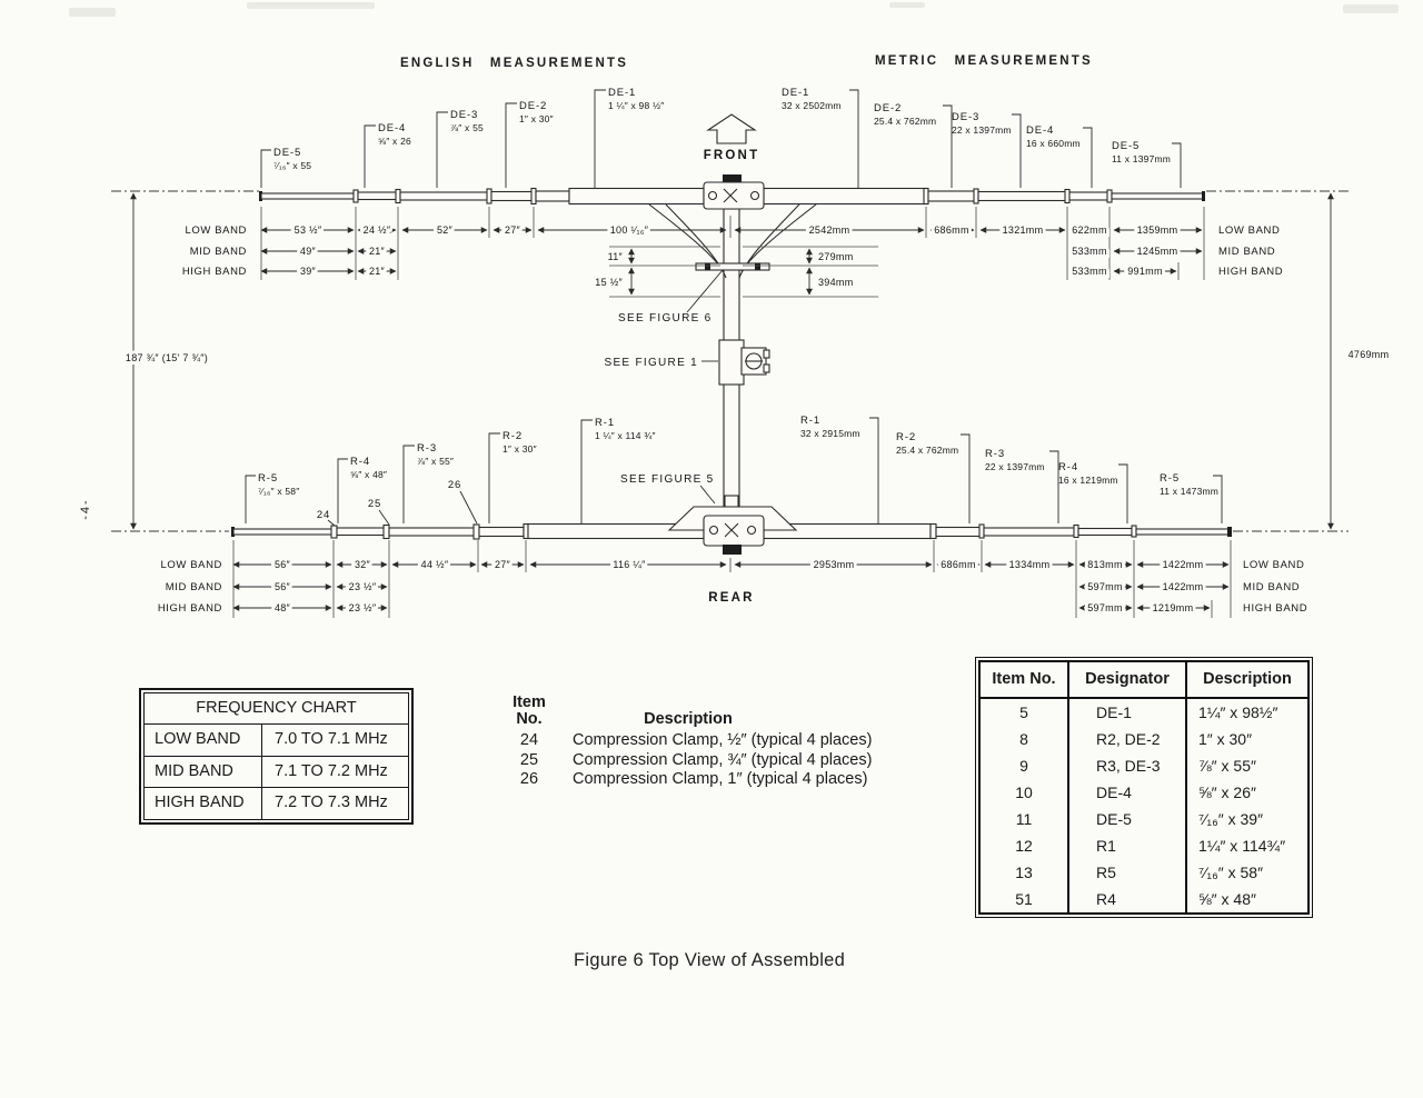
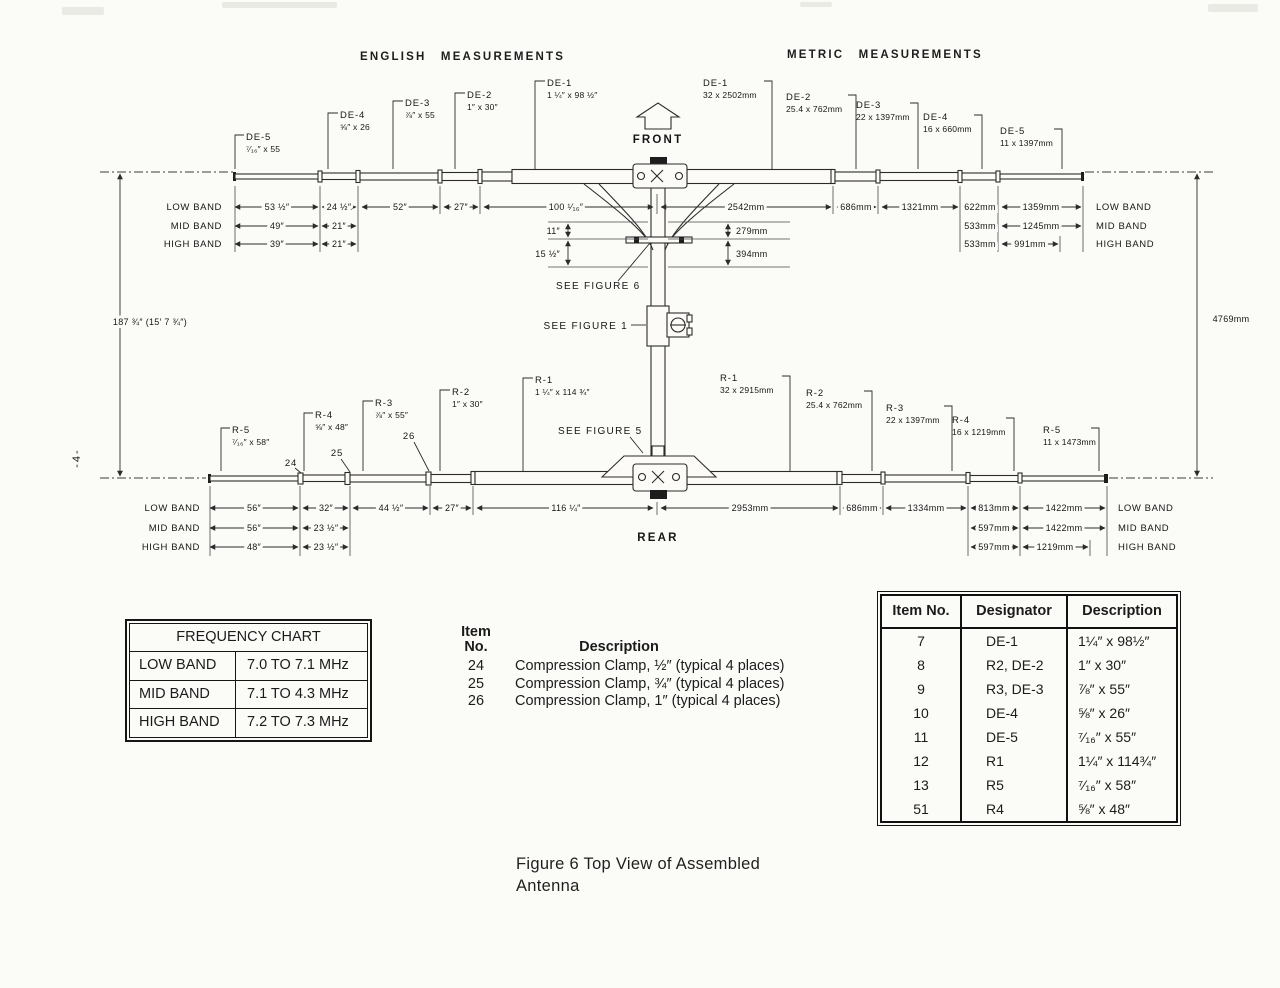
  ENGLISH MEASUREMENTS
  METRIC MEASUREMENTS
  187 ¾″ (15′ 7 ¾″)
  4769mm
  FRONT
  REAR
  SEE FIGURE 6
  SEE FIGURE 1
  SEE FIGURE 5
  LOW BAND
  MID BAND
  HIGH BAND
  LOW BAND
  MID BAND
  HIGH BAND
  LOW BAND
  MID BAND
  HIGH BAND
  LOW BAND
  MID BAND
  HIGH BAND
  53 ½″
  24 ½″
  52″
  27″
  100 ¹⁄₁₆″
  49″
  21″
  39″
  21″
  2542mm
  686mm
  1321mm
  622mm
  1359mm
  533mm
  1245mm
  533mm
  991mm
  11″
  15 ½″
  279mm
  394mm
  56″
  32″
  44 ½″
  27″
  116 ¼″
  56″
  23 ½″
  48″
  23 ½″
  2953mm
  686mm
  1334mm
  813mm
  1422mm
  597mm
  1422mm
  597mm
  1219mm
  DE-5
  ⁷⁄₁₆″ x 55
  DE-4
  ⅝″ x 26
  DE-3
  ⅞″ x 55
  DE-2
  1″ x 30″
  DE-1
  1 ¼″ x 98 ½″
  DE-1
  32 x 2502mm
  DE-2
  25.4 x 762mm
  DE-3
  22 x 1397mm
  DE-4
  16 x 660mm
  DE-5
  11 x 1397mm
  R-5
  ⁷⁄₁₆″ x 58″
  R-4
  ⅝″ x 48″
  R-3
  ⅞″ x 55″
  R-2
  1″ x 30″
  R-1
  1 ¼″ x 114 ¾″
  24
  25
  26
  R-1
  32 x 2915mm
  R-2
  25.4 x 762mm
  R-3
  22 x 1397mm
  R-4
  16 x 1219mm
  R-5
  11 x 1473mm
  FREQUENCY CHART
  LOW BAND
  7.0 TO 7.1 MHz
  MID BAND
- 7.1 TO 7.2 MHz
+ 7.1 TO 4.3 MHz
  HIGH BAND
  7.2 TO 7.3 MHz
  Item
  No.
  Description
  24
  Compression Clamp, ½″ (typical 4 places)
  25
  Compression Clamp, ¾″ (typical 4 places)
  26
  Compression Clamp, 1″ (typical 4 places)
  Item No.
  Designator
  Description
- 5
+ 7
  DE-1
  1¼″ x 98½″
  8
  R2, DE-2
  1″ x 30″
  9
  R3, DE-3
  ⅞″ x 55″
  10
  DE-4
  ⅝″ x 26″
  11
  DE-5
- ⁷⁄₁₆″ x 39″
+ ⁷⁄₁₆″ x 55″
  12
  R1
  1¼″ x 114¾″
  13
  R5
  ⁷⁄₁₆″ x 58″
  51
  R4
  ⅝″ x 48″
  Figure 6 Top View of Assembled
+ Antenna
